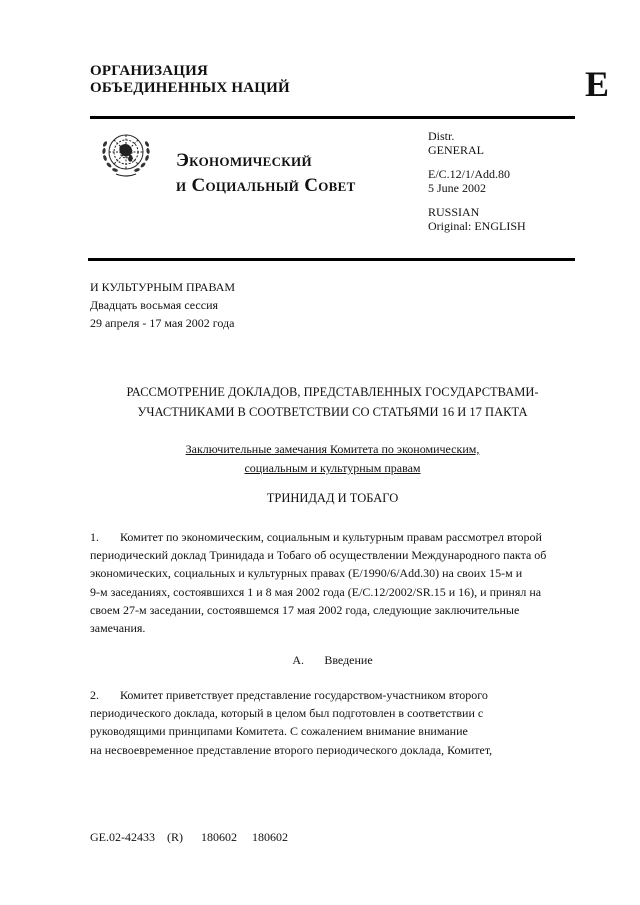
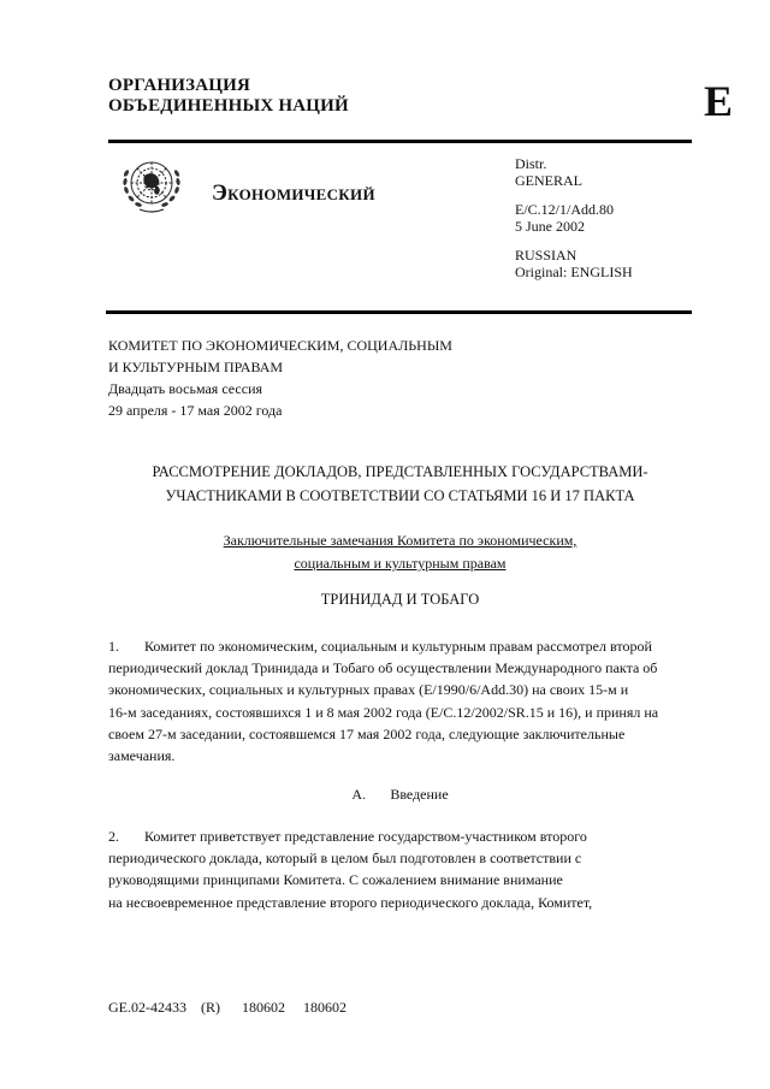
  ОРГАНИЗАЦИЯ
  ОБЪЕДИНЕННЫХ НАЦИЙ
  E
  Экономический
- и Социальный Совет
  Distr.
  GENERAL
  E/C.12/1/Add.80
  5 June 2002
  RUSSIAN
  Original: ENGLISH
+ КОМИТЕТ ПО ЭКОНОМИЧЕСКИМ, СОЦИАЛЬНЫМ
  И КУЛЬТУРНЫМ ПРАВАМ
  Двадцать восьмая сессия
  29 апреля - 17 мая 2002 года
  РАССМОТРЕНИЕ ДОКЛАДОВ, ПРЕДСТАВЛЕННЫХ ГОСУДАРСТВАМИ-
  УЧАСТНИКАМИ В СООТВЕТСТВИИ СО СТАТЬЯМИ 16 И 17 ПАКТА
  Заключительные замечания Комитета по экономическим,
  социальным и культурным правам
  ТРИНИДАД И ТОБАГО
  1. Комитет по экономическим, социальным и культурным правам рассмотрел второй
  периодический доклад Тринидада и Тобаго об осуществлении Международного пакта об
  экономических, социальных и культурных правах (E/1990/6/Add.30) на своих 15-м и
- 9-м заседаниях, состоявшихся 1 и 8 мая 2002 года (E/C.12/2002/SR.15 и 16), и принял на
+ 16-м заседаниях, состоявшихся 1 и 8 мая 2002 года (E/C.12/2002/SR.15 и 16), и принял на
  своем 27-м заседании, состоявшемся 17 мая 2002 года, следующие заключительные
  замечания.
  A. Введение
  2. Комитет приветствует представление государством-участником второго
  периодического доклада, который в целом был подготовлен в соответствии с
  руководящими принципами Комитета. С сожалением внимание внимание
  на несвоевременное представление второго периодического доклада, Комитет,
  GE.02-42433 (R) 180602 180602
